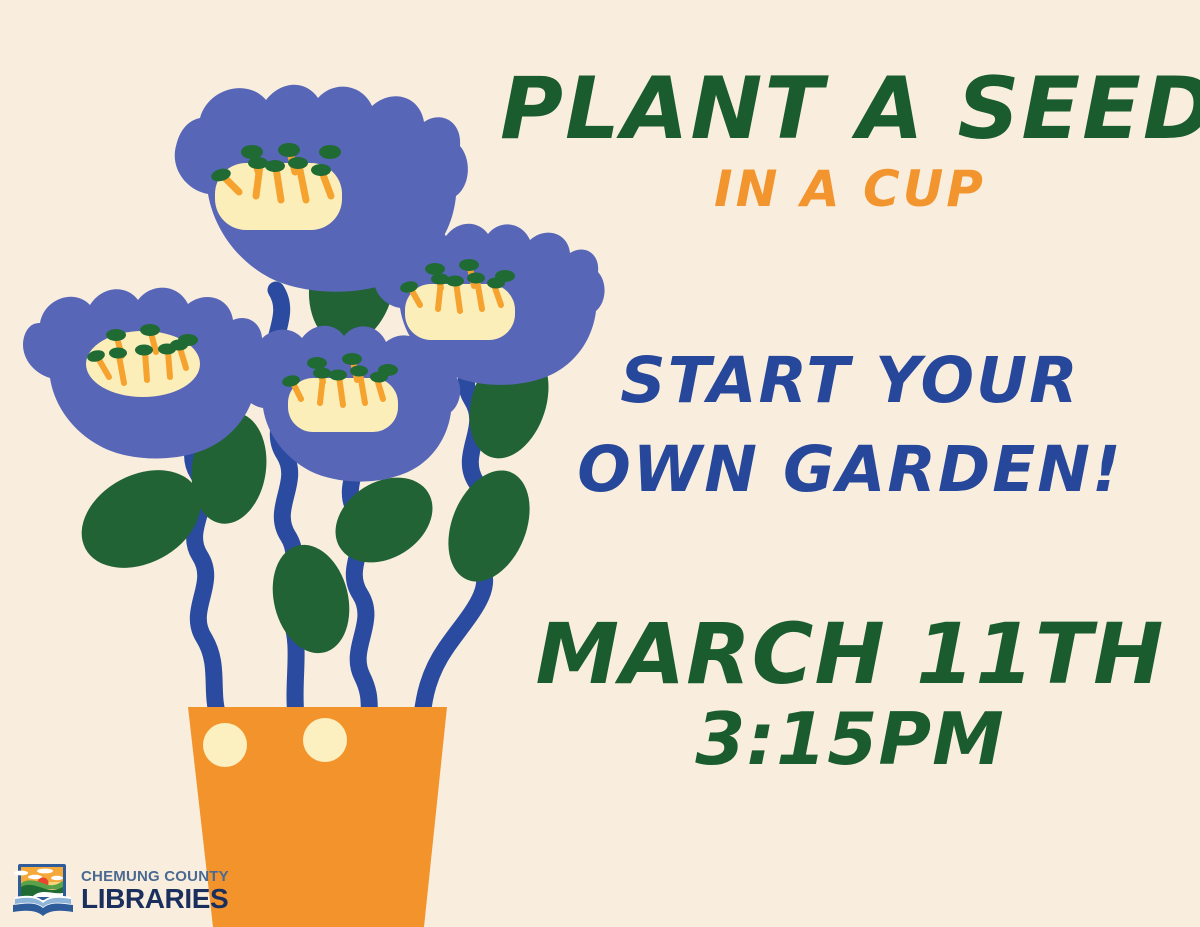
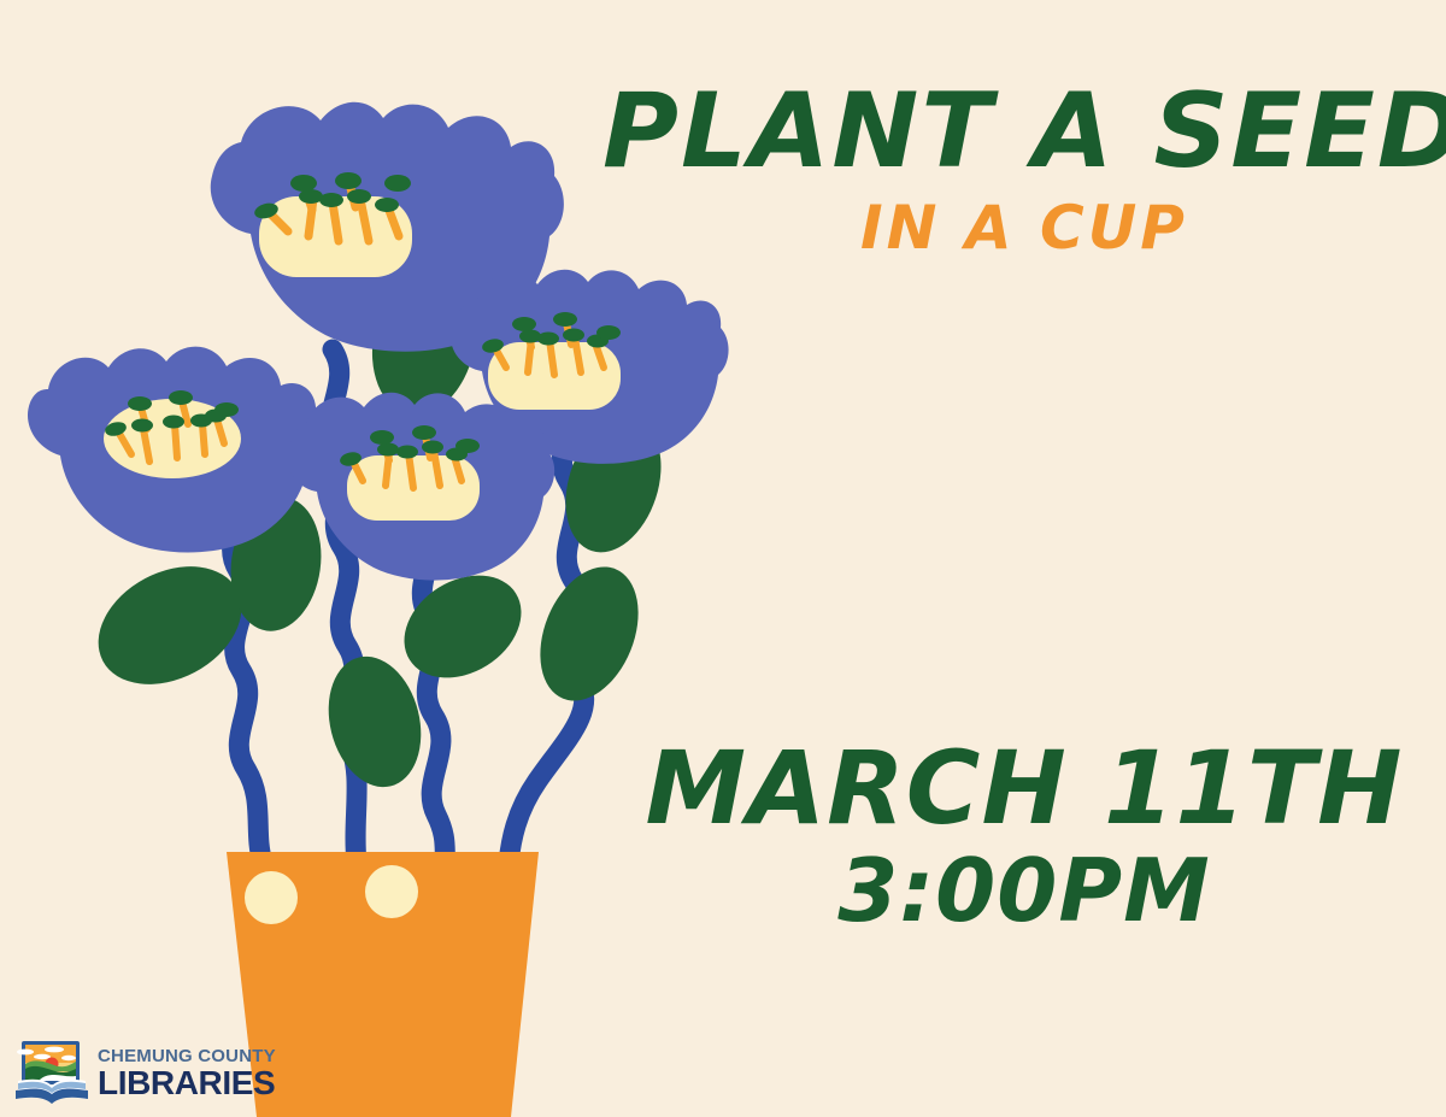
  PLANT A SEED
  IN A CUP
- START YOUR
- OWN GARDEN!
  MARCH 11TH
- 3:15PM
+ 3:00PM
  CHEMUNG COUNTY
  LIBRARIES
